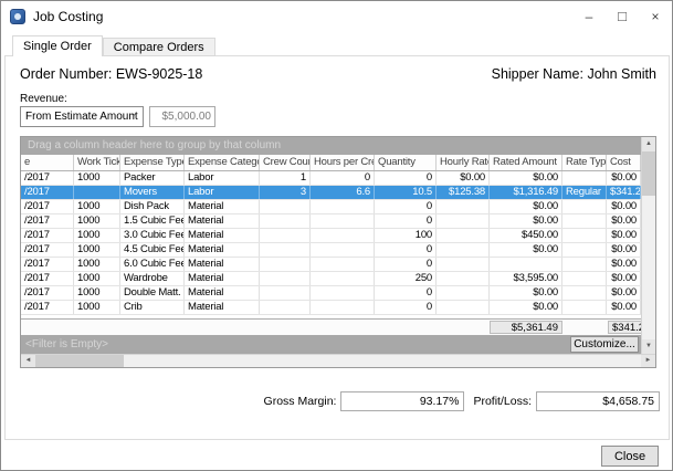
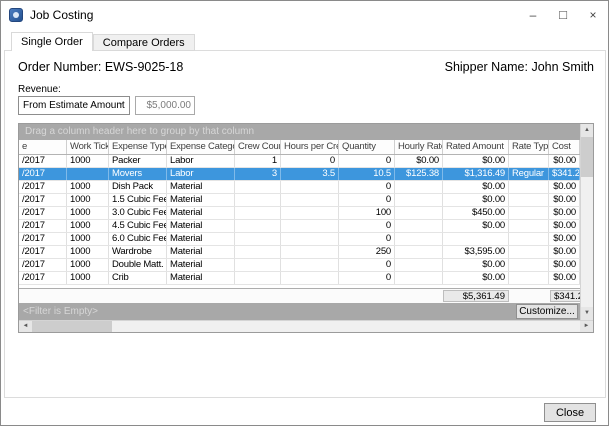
  Job Costing
  –
  □
  ×
  Single Order
  Compare Orders
  Order Number: EWS-9025-18
  Shipper Name: John Smith
  Revenue:
  From Estimate Amount
  ⌄
  $5,000.00
  Drag a column header here to group by that column
  e
  Work Tick
  Expense Typ
  Expense Catego
  Crew Cou
  Hours per Cre
  Quantity
  Hourly Rat
  Rated Amount
  Rate Typ
  Cost
  /2017
  1000
  Packer
  Labor
  1
  0
  0
  $0.00
  $0.00
  $0.00
  /2017
  Movers
  Labor
  3
- 6.6
+ 3.5
  10.5
  $125.38
  $1,316.49
  Regular
  $341.2
  /2017
  1000
  Dish Pack
  Material
  0
  $0.00
  $0.00
  /2017
  1000
  1.5 Cubic Fee
  Material
  0
  $0.00
  $0.00
  /2017
  1000
  3.0 Cubic Fee
  Material
  100
  $450.00
  $0.00
  /2017
  1000
  4.5 Cubic Fee
  Material
  0
  $0.00
  $0.00
  /2017
  1000
  6.0 Cubic Fee
  Material
  0
  $0.00
  /2017
  1000
  Wardrobe
  Material
  250
  $3,595.00
  $0.00
  /2017
  1000
  Double Matt.
  Material
  0
  $0.00
  $0.00
  /2017
  1000
  Crib
  Material
  0
  $0.00
  $0.00
  $5,361.49
  $341.
  <Filter is Empty>
  Customize...
- Gross Margin:
- 93.17%
- Profit/Loss:
- $4,658.75
  Close
